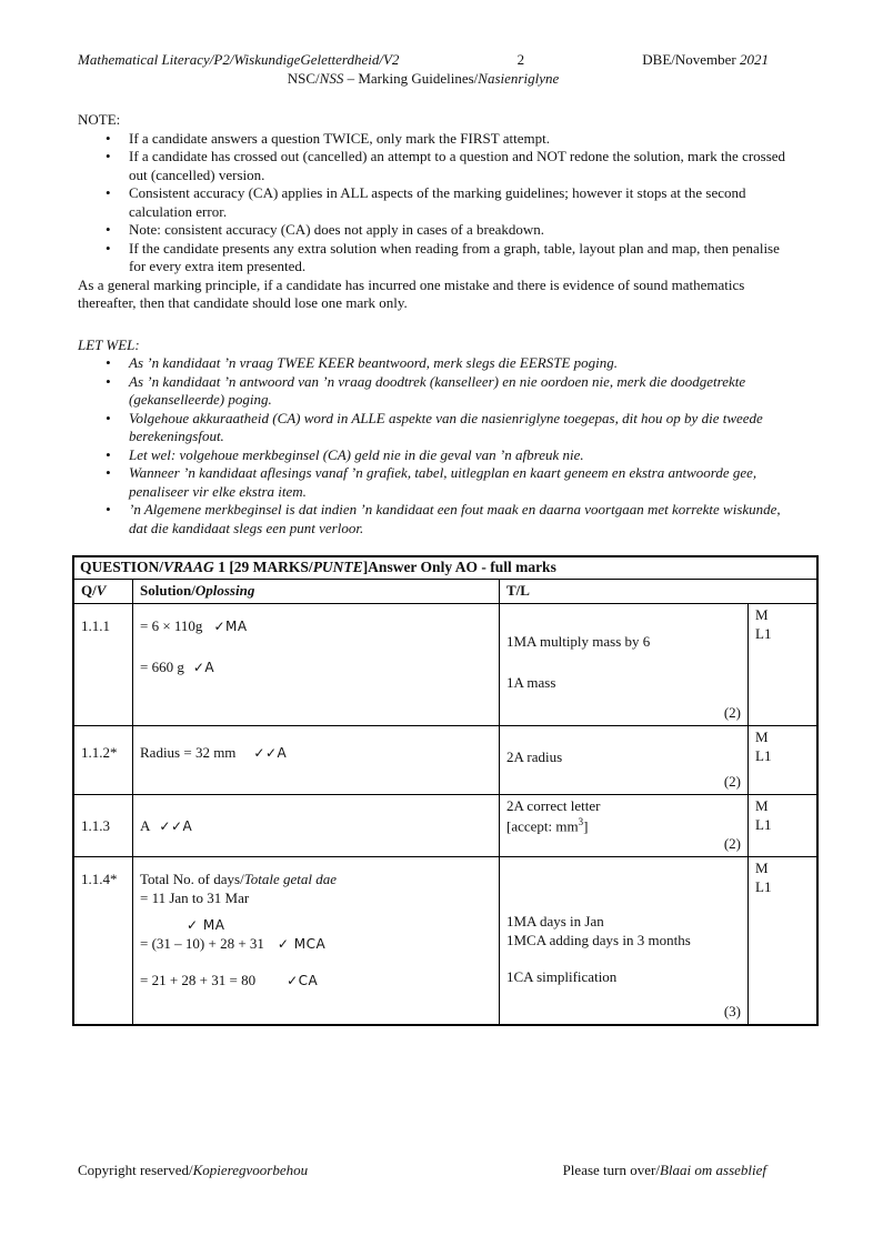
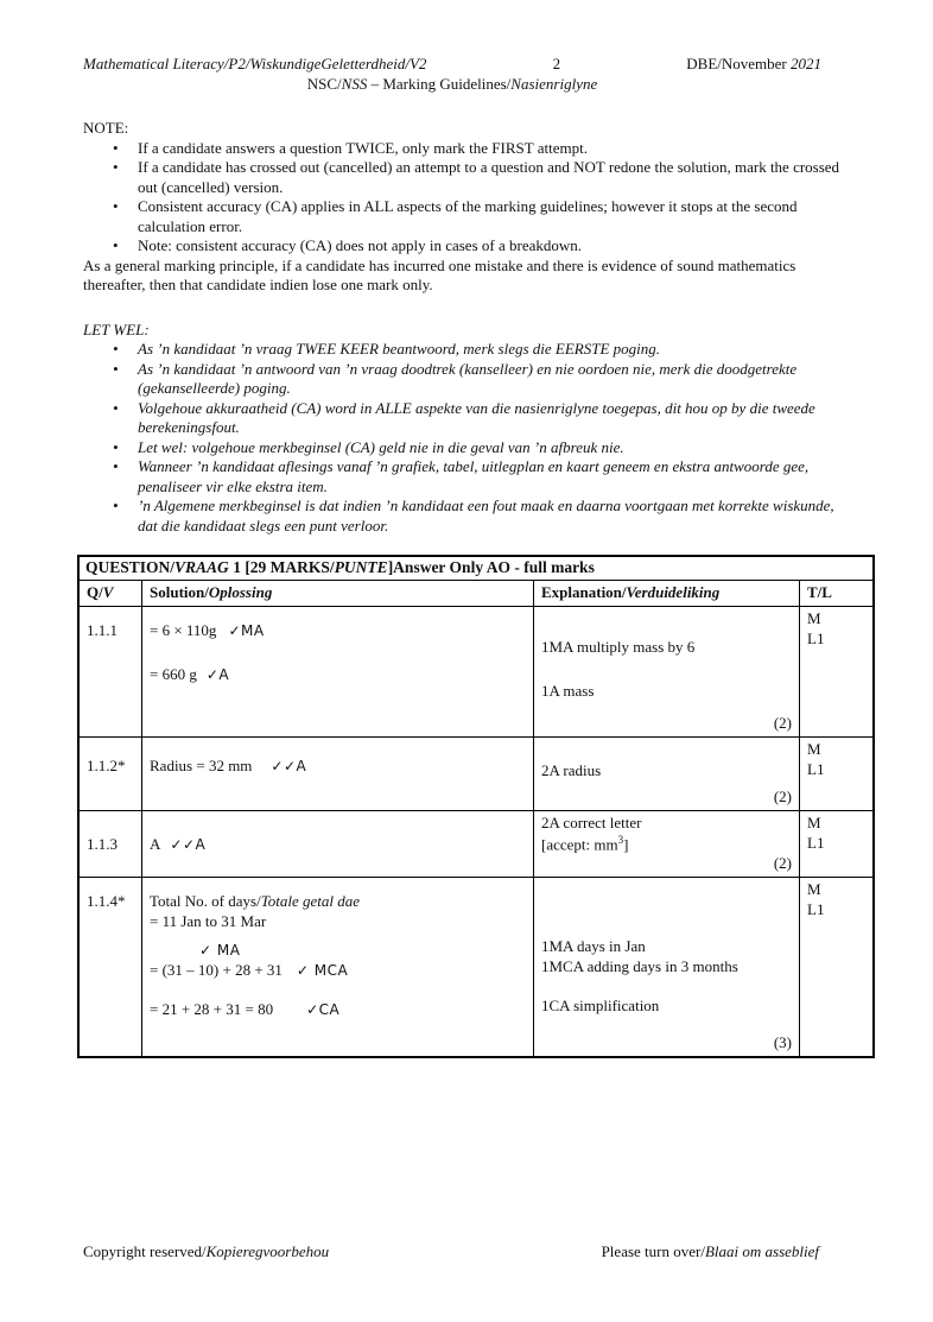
  Mathematical Literacy/P2/WiskundigeGeletterdheid/V2
  2
  DBE/November 2021
  NSC/NSS – Marking Guidelines/Nasienriglyne
  NOTE:
  If a candidate answers a question TWICE, only mark the FIRST attempt.
  If a candidate has crossed out (cancelled) an attempt to a question and NOT redone the solution, mark the crossed out (cancelled) version.
  Consistent accuracy (CA) applies in ALL aspects of the marking guidelines; however it stops at the second calculation error.
  Note: consistent accuracy (CA) does not apply in cases of a breakdown.
- If the candidate presents any extra solution when reading from a graph, table, layout plan and map, then penalise for every extra item presented.
- As a general marking principle, if a candidate has incurred one mistake and there is evidence of sound mathematics thereafter, then that candidate should lose one mark only.
+ As a general marking principle, if a candidate has incurred one mistake and there is evidence of sound mathematics thereafter, then that candidate indien lose one mark only.
  LET WEL:
  As ’n kandidaat ’n vraag TWEE KEER beantwoord, merk slegs die EERSTE poging.
  As ’n kandidaat ’n antwoord van ’n vraag doodtrek (kanselleer) en nie oordoen nie, merk die doodgetrekte (gekanselleerde) poging.
  Volgehoue akkuraatheid (CA) word in ALLE aspekte van die nasienriglyne toegepas, dit hou op by die tweede berekeningsfout.
  Let wel: volgehoue merkbeginsel (CA) geld nie in die geval van ’n afbreuk nie.
  Wanneer ’n kandidaat aflesings vanaf ’n grafiek, tabel, uitlegplan en kaart geneem en ekstra antwoorde gee, penaliseer vir elke ekstra item.
  ’n Algemene merkbeginsel is dat indien ’n kandidaat een fout maak en daarna voortgaan met korrekte wiskunde, dat die kandidaat slegs een punt verloor.
  QUESTION/VRAAG 1 [29 MARKS/PUNTE]Answer Only AO - full marks
  Q/V
  Solution/Oplossing
+ Explanation/Verduideliking
  T/L
  1.1.1
  = 6 × 110g ✓MA
  = 660 g ✓A
  1MA multiply mass by 6
  1A mass
  (2)
  M
  L1
  1.1.2*
  Radius = 32 mm ✓✓A
  2A radius
  (2)
  M
  L1
  1.1.3
  A ✓✓A
  2A correct letter
  [accept: mm3]
  (2)
  M
  L1
  1.1.4*
  Total No. of days/Totale getal dae
  = 11 Jan to 31 Mar
  ✓ MA
  = (31 – 10) + 28 + 31 ✓ MCA
  = 21 + 28 + 31 = 80 ✓CA
  1MA days in Jan
  1MCA adding days in 3 months
  1CA simplification
  (3)
  M
  L1
  Copyright reserved/Kopieregvoorbehou
  Please turn over/Blaai om asseblief
